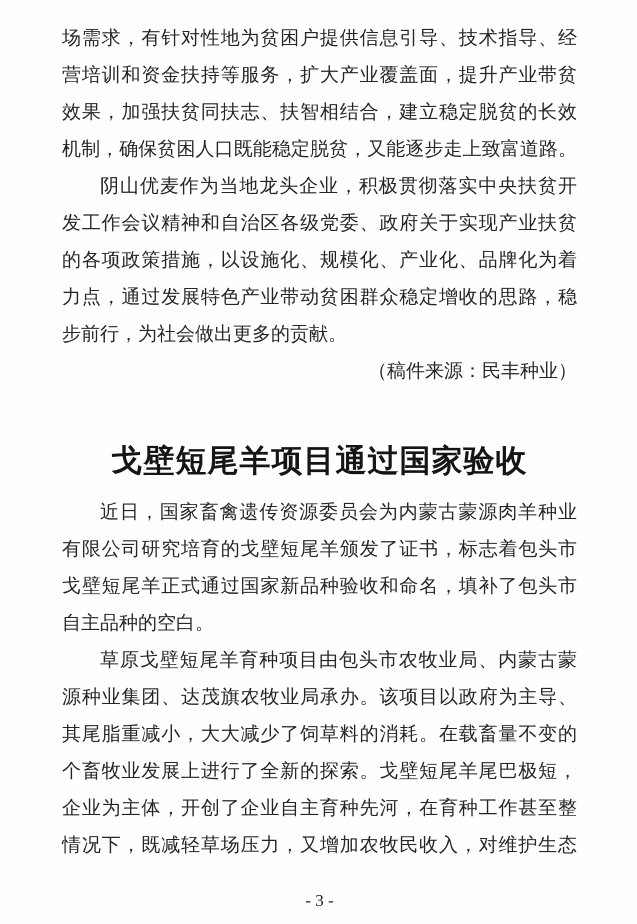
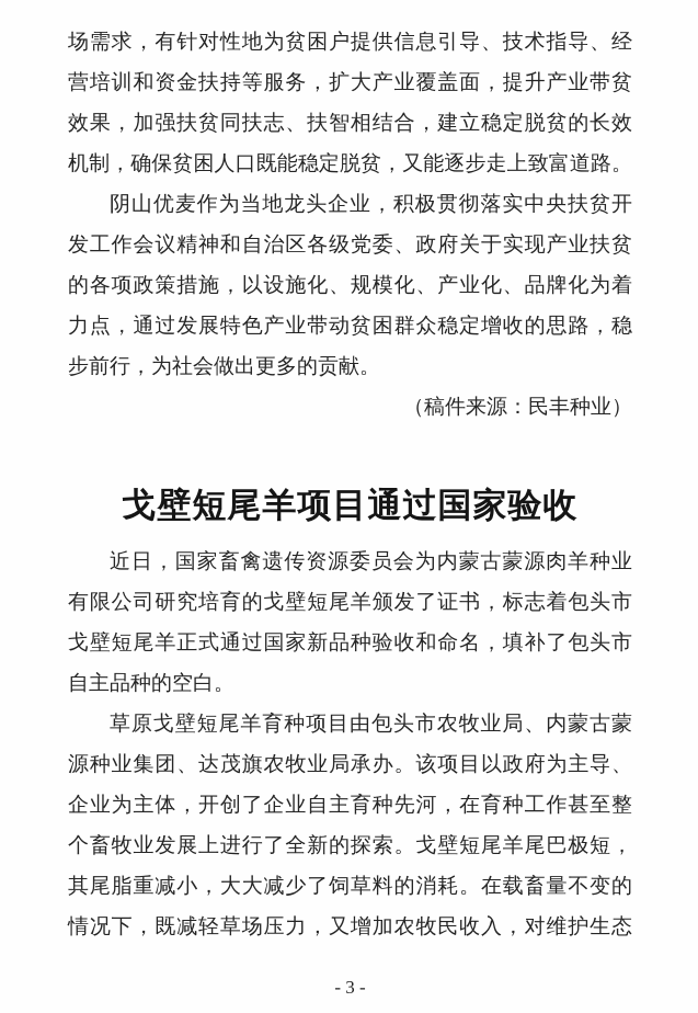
  场需求，有针对性地为贫困户提供信息引导、技术指导、经
  营培训和资金扶持等服务，扩大产业覆盖面，提升产业带贫
  效果，加强扶贫同扶志、扶智相结合，建立稳定脱贫的长效
  机制，确保贫困人口既能稳定脱贫，又能逐步走上致富道路。
  阴山优麦作为当地龙头企业，积极贯彻落实中央扶贫开
  发工作会议精神和自治区各级党委、政府关于实现产业扶贫
  的各项政策措施，以设施化、规模化、产业化、品牌化为着
  力点，通过发展特色产业带动贫困群众稳定增收的思路，稳
  步前行，为社会做出更多的贡献。
  （稿件来源：民丰种业）
  戈壁短尾羊项目通过国家验收
  近日，国家畜禽遗传资源委员会为内蒙古蒙源肉羊种业
  有限公司研究培育的戈壁短尾羊颁发了证书，标志着包头市
  戈壁短尾羊正式通过国家新品种验收和命名，填补了包头市
  自主品种的空白。
  草原戈壁短尾羊育种项目由包头市农牧业局、内蒙古蒙
  源种业集团、达茂旗农牧业局承办。该项目以政府为主导、
- 其尾脂重减小，大大减少了饲草料的消耗。在载畜量不变的
+ 企业为主体，开创了企业自主育种先河，在育种工作甚至整
  个畜牧业发展上进行了全新的探索。戈壁短尾羊尾巴极短，
- 企业为主体，开创了企业自主育种先河，在育种工作甚至整
+ 其尾脂重减小，大大减少了饲草料的消耗。在载畜量不变的
  情况下，既减轻草场压力，又增加农牧民收入，对维护生态
  - 3 -
